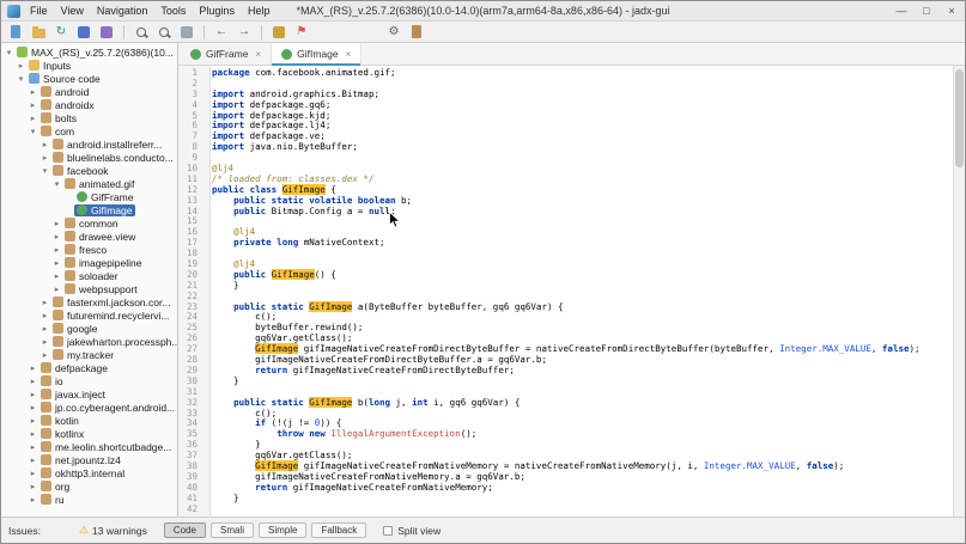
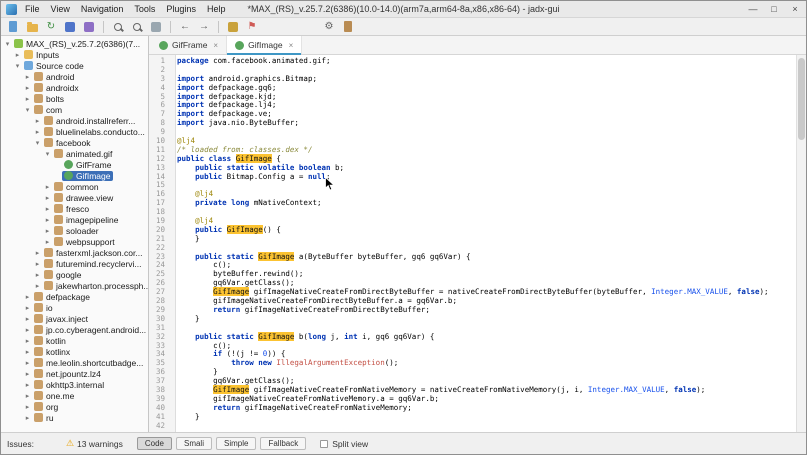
  File
  View
  Navigation
  Tools
  Plugins
  Help
  *MAX_(RS)_v.25.7.2(6386)(10.0-14.0)(arm7a,arm64-8a,x86,x86-64) - jadx-gui
  —
  □
  ×
  ↻
  ←
  →
  ⚑
  ⚙
- MAX_(RS)_v.25.7.2(6386)(10...
+ MAX_(RS)_v.25.7.2(6386)(7...
  Inputs
  Source code
  android
  androidx
  bolts
  com
  android.installreferr...
  bluelinelabs.conducto...
  facebook
  animated.gif
  GifFrame
  GifImage
  common
  drawee.view
  fresco
  imagepipeline
  soloader
  webpsupport
  fasterxml.jackson.cor...
  futuremind.recyclervi...
  google
  jakewharton.processph..
- my.tracker
  defpackage
  io
  javax.inject
  jp.co.cyberagent.android...
  kotlin
  kotlinx
  me.leolin.shortcutbadge...
  net.jpountz.lz4
  okhttp3.internal
+ one.me
  org
  ru
  GifFrame
  ×
  GifImage
  ×
  1
  package com.facebook.animated.gif;
  2
  3
  import android.graphics.Bitmap;
  4
  import defpackage.gq6;
  5
  import defpackage.kjd;
  6
  import defpackage.lj4;
  7
  import defpackage.ve;
  8
  import java.nio.ByteBuffer;
  9
  10
  @lj4
  11
  /* loaded from: classes.dex */
  12
  public class GifImage {
  13
  public static volatile boolean b;
  14
  public Bitmap.Config a = null;
  15
  16
  @lj4
  17
  private long mNativeContext;
  18
  19
  @lj4
  20
  public GifImage() {
  21
  }
  22
  23
  public static GifImage a(ByteBuffer byteBuffer, gq6 gq6Var) {
  24
  c();
  25
  byteBuffer.rewind();
  26
  gq6Var.getClass();
  27
  GifImage gifImageNativeCreateFromDirectByteBuffer = nativeCreateFromDirectByteBuffer(byteBuffer, Integer.MAX_VALUE, false);
  28
  gifImageNativeCreateFromDirectByteBuffer.a = gq6Var.b;
  29
  return gifImageNativeCreateFromDirectByteBuffer;
  30
  }
  31
  32
  public static GifImage b(long j, int i, gq6 gq6Var) {
  33
  c();
  34
  if (!(j != 0)) {
  35
  throw new IllegalArgumentException();
  36
  }
  37
  gq6Var.getClass();
  38
  GifImage gifImageNativeCreateFromNativeMemory = nativeCreateFromNativeMemory(j, i, Integer.MAX_VALUE, false);
  39
  gifImageNativeCreateFromNativeMemory.a = gq6Var.b;
  40
  return gifImageNativeCreateFromNativeMemory;
  41
  }
  42
  Issues:
  ⚠
  13 warnings
  Code
  Smali
  Simple
  Fallback
  Split view
